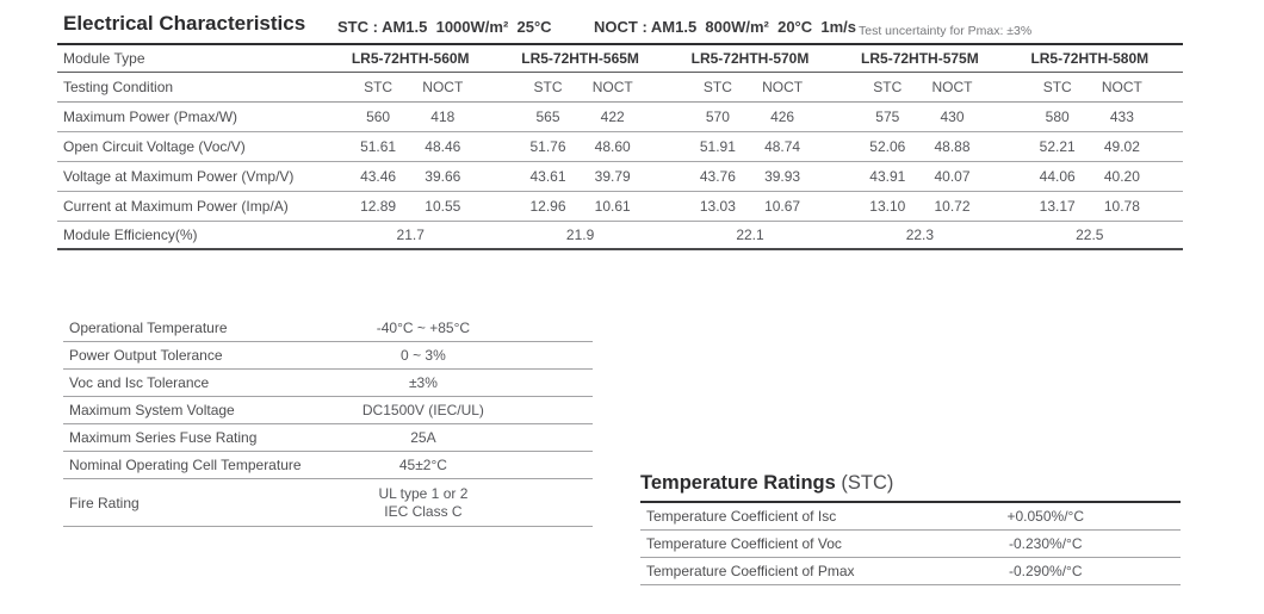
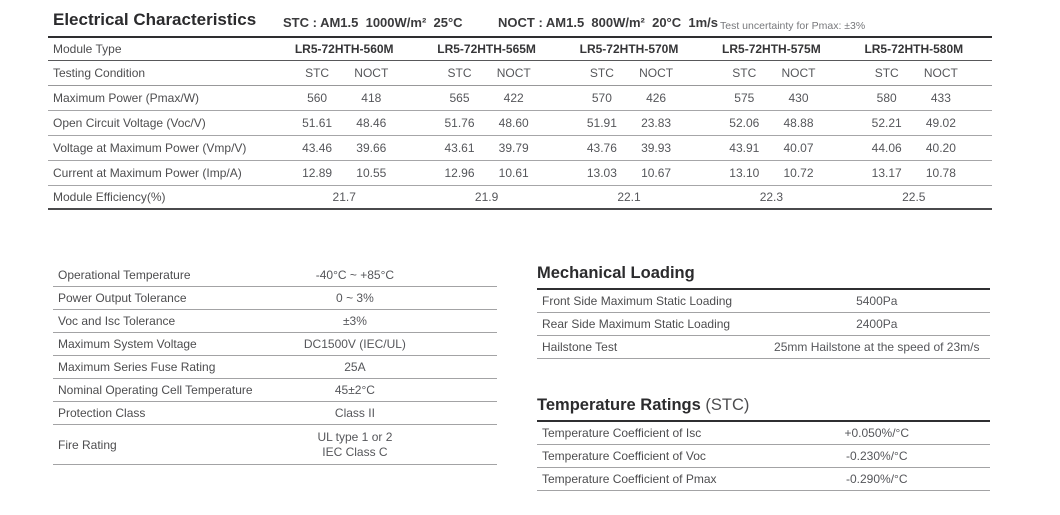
  Electrical Characteristics
  STC : AM1.5 1000W/m² 25°C
  NOCT : AM1.5 800W/m² 20°C 1m/s
  Test uncertainty for Pmax: ±3%
  Module Type
  LR5-72HTH-560M
  LR5-72HTH-565M
  LR5-72HTH-570M
  LR5-72HTH-575M
  LR5-72HTH-580M
  Testing Condition
  STC
  NOCT
  STC
  NOCT
  STC
  NOCT
  STC
  NOCT
  STC
  NOCT
  Maximum Power (Pmax/W)
  560
  418
  565
  422
  570
  426
  575
  430
  580
  433
  Open Circuit Voltage (Voc/V)
  51.61
  48.46
  51.76
  48.60
  51.91
- 48.74
+ 23.83
  52.06
  48.88
  52.21
  49.02
  Voltage at Maximum Power (Vmp/V)
  43.46
  39.66
  43.61
  39.79
  43.76
  39.93
  43.91
  40.07
  44.06
  40.20
  Current at Maximum Power (Imp/A)
  12.89
  10.55
  12.96
  10.61
  13.03
  10.67
  13.10
  10.72
  13.17
  10.78
  Module Efficiency(%)
  21.7
  21.9
  22.1
  22.3
  22.5
  Operational Temperature
  -40°C ~ +85°C
  Power Output Tolerance
  0 ~ 3%
  Voc and Isc Tolerance
  ±3%
  Maximum System Voltage
  DC1500V (IEC/UL)
  Maximum Series Fuse Rating
  25A
  Nominal Operating Cell Temperature
  45±2°C
+ Protection Class
+ Class II
  Fire Rating
  UL type 1 or 2
  IEC Class C
+ Mechanical Loading
+ Front Side Maximum Static Loading
+ 5400Pa
+ Rear Side Maximum Static Loading
+ 2400Pa
+ Hailstone Test
+ 25mm Hailstone at the speed of 23m/s
  Temperature Ratings (STC)
  Temperature Coefficient of Isc
  +0.050%/°C
  Temperature Coefficient of Voc
  -0.230%/°C
  Temperature Coefficient of Pmax
  -0.290%/°C
